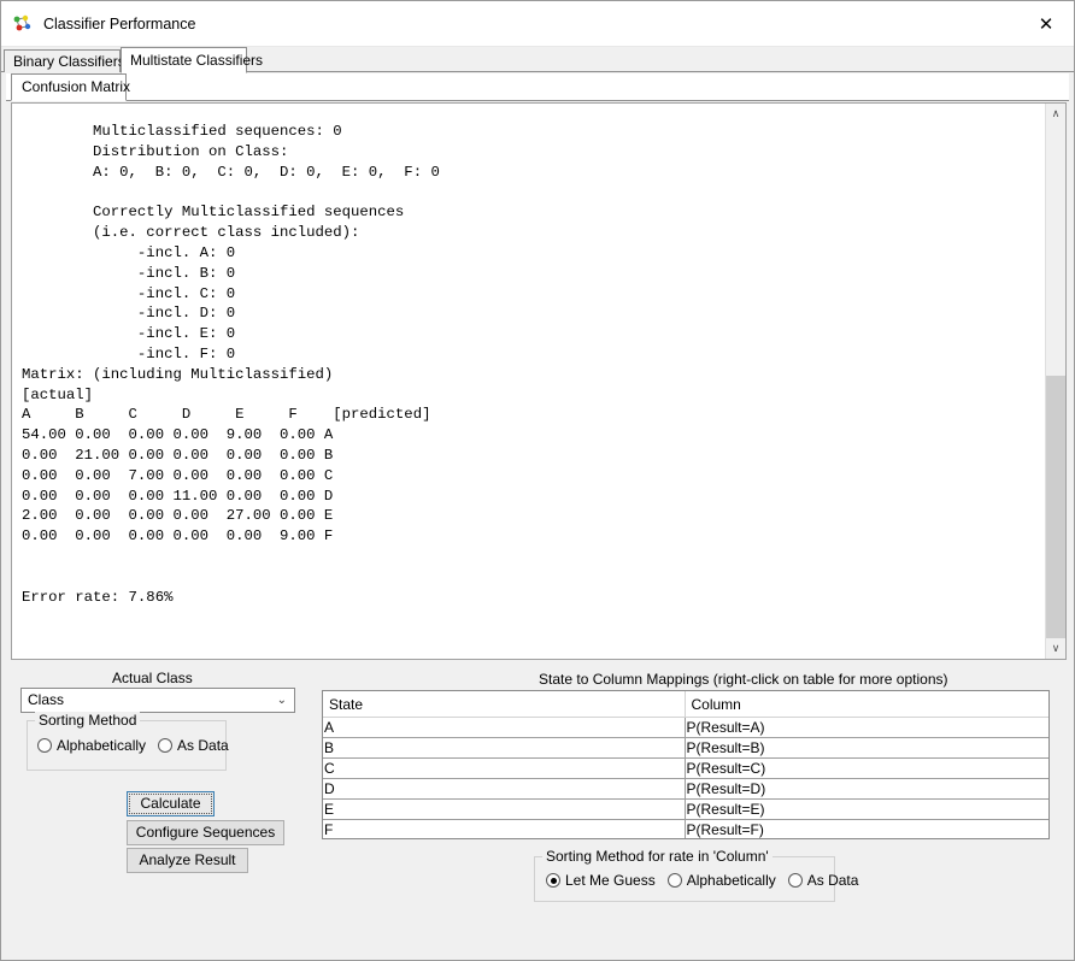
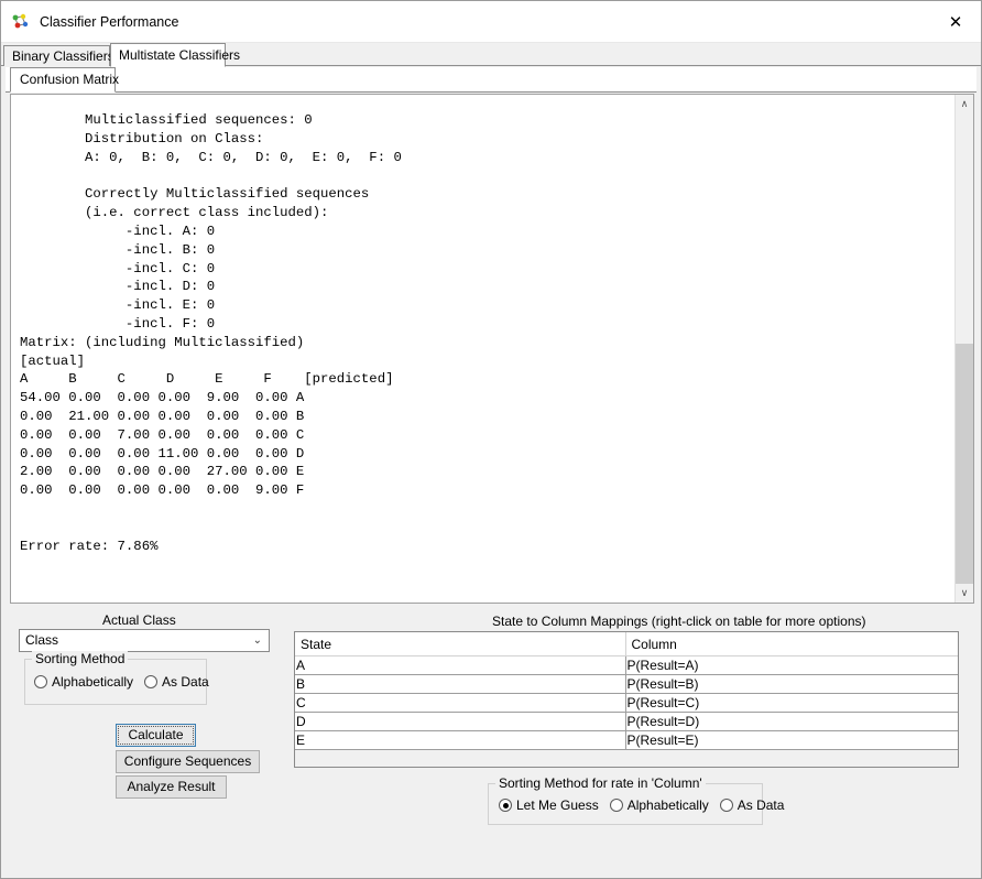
  Classifier Performance
  ✕
  Binary Classifier
  Multistate Classifiers
  Confusion Matrix
  Multiclassified sequences: 0
  Distribution on Class:
  A: 0, B: 0, C: 0, D: 0, E: 0, F: 0
  Correctly Multiclassified sequences
  (i.e. correct class included):
  -incl. A: 0
  -incl. B: 0
  -incl. C: 0
  -incl. D: 0
  -incl. E: 0
  -incl. F: 0
  Matrix: (including Multiclassified)
  [actual]
  A B C D E F [predicted]
  54.00 0.00 0.00 0.00 9.00 0.00 A
  0.00 21.00 0.00 0.00 0.00 0.00 B
  0.00 0.00 7.00 0.00 0.00 0.00 C
  0.00 0.00 0.00 11.00 0.00 0.00 D
  2.00 0.00 0.00 0.00 27.00 0.00 E
  0.00 0.00 0.00 0.00 0.00 9.00 F
  Error rate: 7.86%
  ∧
  ∨
  Actual Class
  Class
  ⌄
  Sorting Method
  Alphabetically
  As Data
  Calculate
  Configure Sequences
  Analyze Result
  State to Column Mappings (right-click on table for more options)
  State	Column
  A	P(Result=A)
  B	P(Result=B)
  C	P(Result=C)
  D	P(Result=D)
  E	P(Result=E)
- F	P(Result=F)
  Sorting Method for rate in 'Column'
  Let Me Guess
  Alphabetically
  As Data
